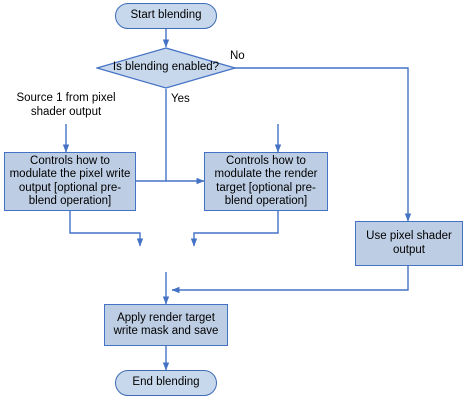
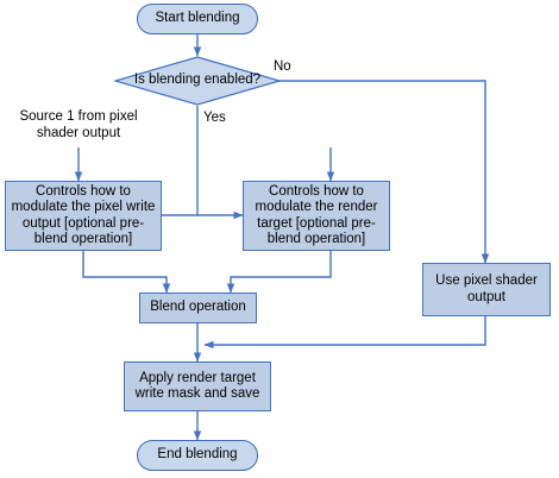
  Start blending
  Is blending enabled?
  Yes
  No
  Source 1 from pixel shader output
  Controls how to modulate the pixel write output [optional pre-blend operation]
  Controls how to modulate the render target [optional pre-blend operation]
+ Blend operation
  Use pixel shader output
  Apply render target write mask and save
  End blending
